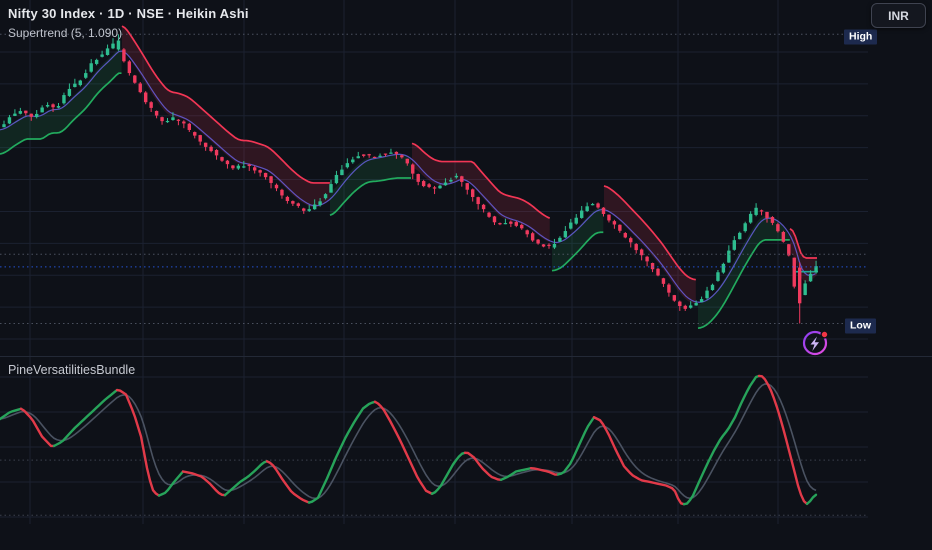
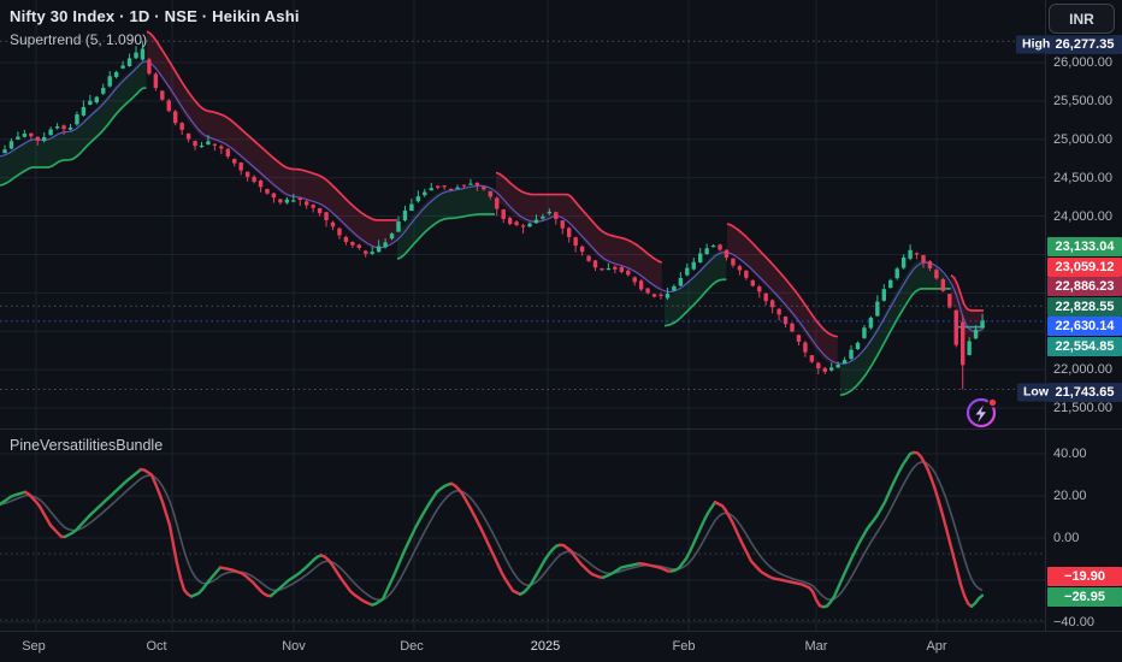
  Nifty 30 Index · 1D · NSE · Heikin Ashi
  Supertrend (5, 1.090)
  PineVersatilitiesBundle
+ 26,000.00
+ 25,500.00
+ 25,000.00
+ 24,500.00
+ 24,000.00
+ 22,000.00
+ 21,500.00
+ 40.00
+ 20.00
+ 0.00
+ −40.00
+ 26,277.35
+ 23,133.04
+ 23,059.12
+ 22,886.23
+ 22,828.55
+ 22,630.14
+ 22,554.85
+ 21,743.65
+ −19.90
+ −26.95
+ Sep
+ Oct
+ Nov
+ Dec
+ 2025
+ Feb
+ Mar
+ Apr
  High
  Low
  INR
